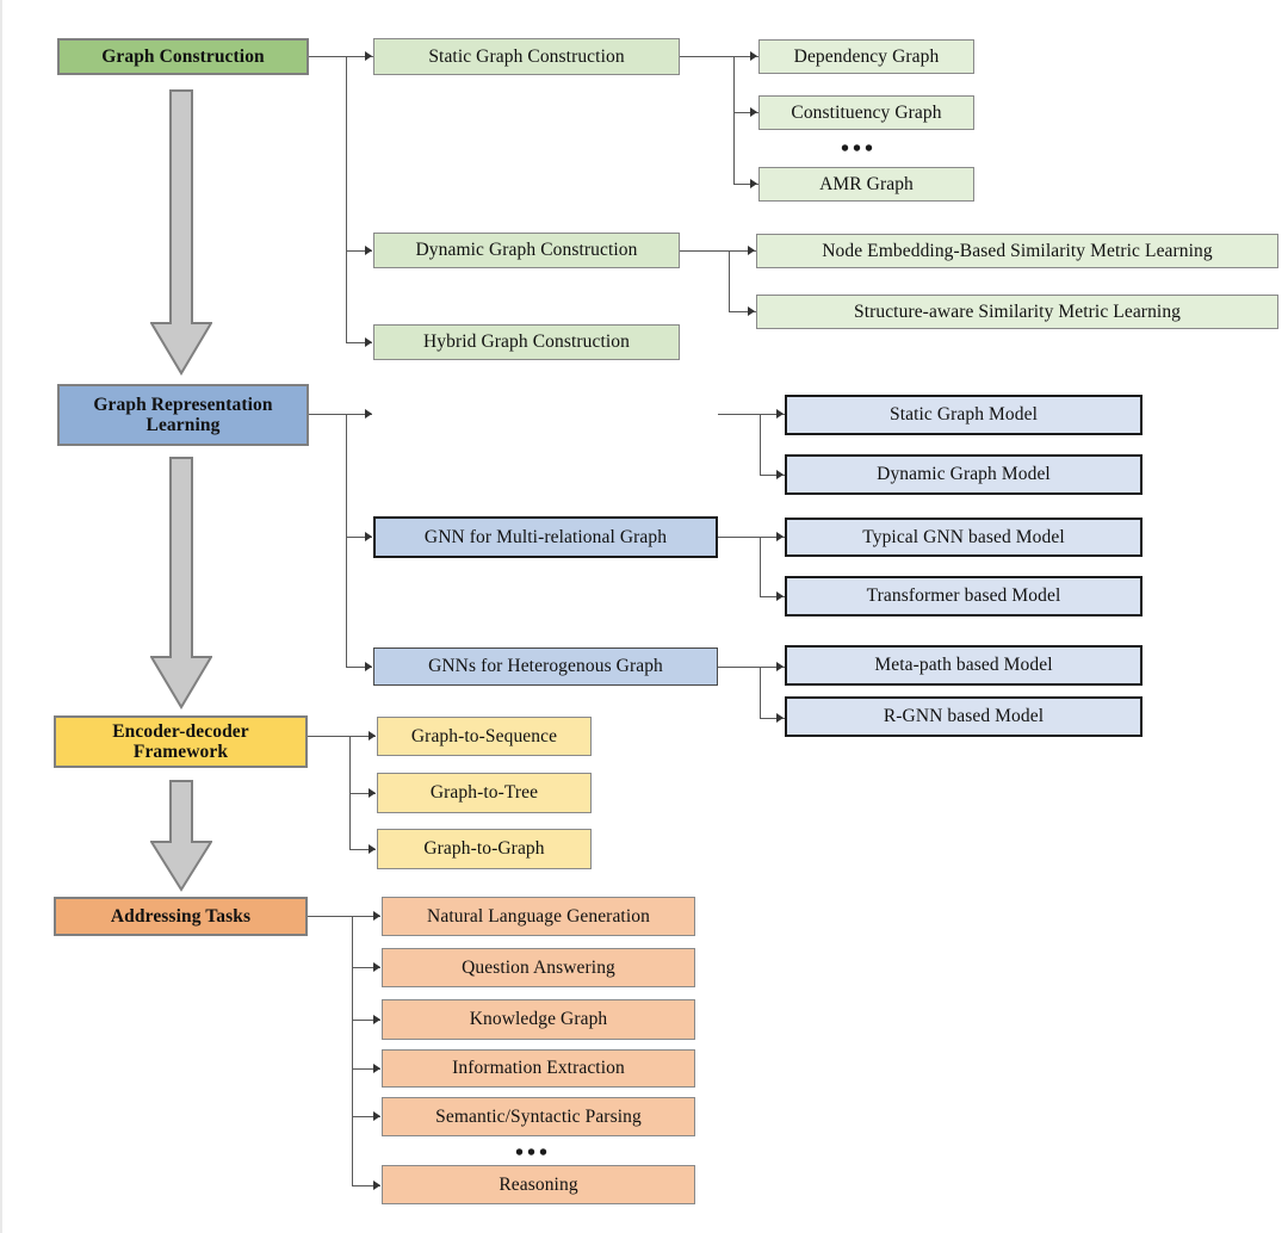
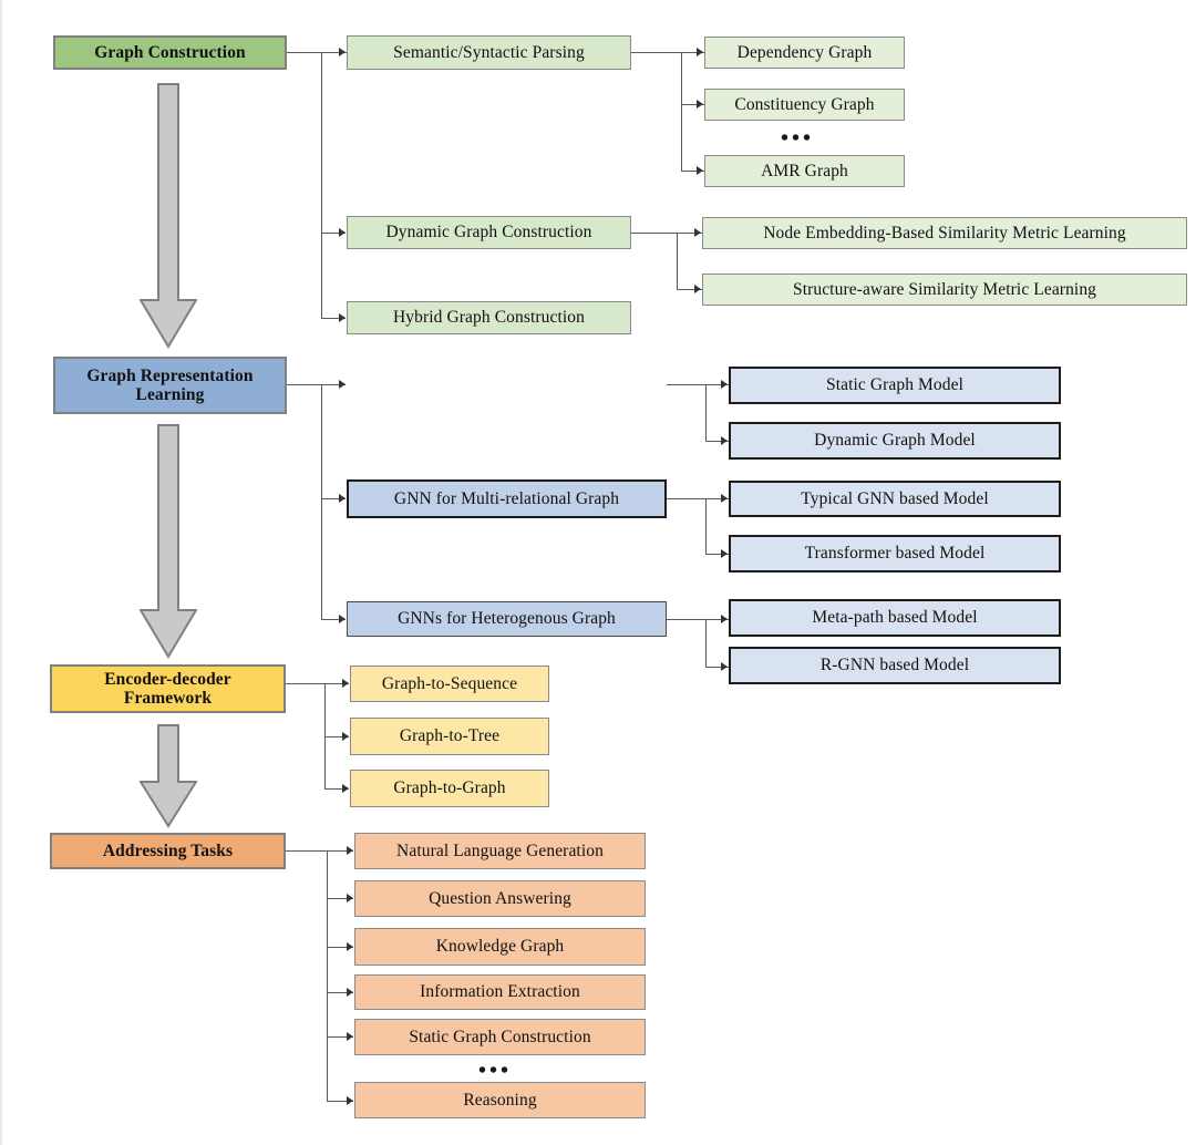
  Graph Construction
- Static Graph Construction
+ Semantic/Syntactic Parsing
  Dynamic Graph Construction
  Hybrid Graph Construction
  Dependency Graph
  Constituency Graph
  •••
  AMR Graph
  Node Embedding-Based Similarity Metric Learning
  Structure-aware Similarity Metric Learning
  Graph Representation
  Learning
  GNN for Multi-relational Graph
  GNNs for Heterogenous Graph
  Static Graph Model
  Dynamic Graph Model
  Typical GNN based Model
  Transformer based Model
  Meta-path based Model
  R-GNN based Model
  Encoder-decoder
  Framework
  Graph-to-Sequence
  Graph-to-Tree
  Graph-to-Graph
  Addressing Tasks
  Natural Language Generation
  Question Answering
  Knowledge Graph
  Information Extraction
- Semantic/Syntactic Parsing
+ Static Graph Construction
  •••
  Reasoning
